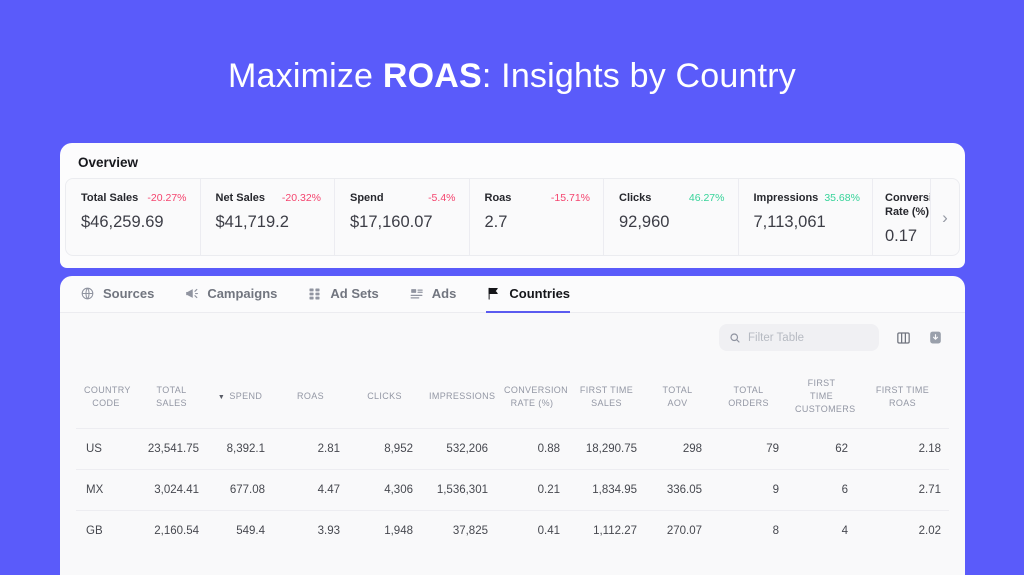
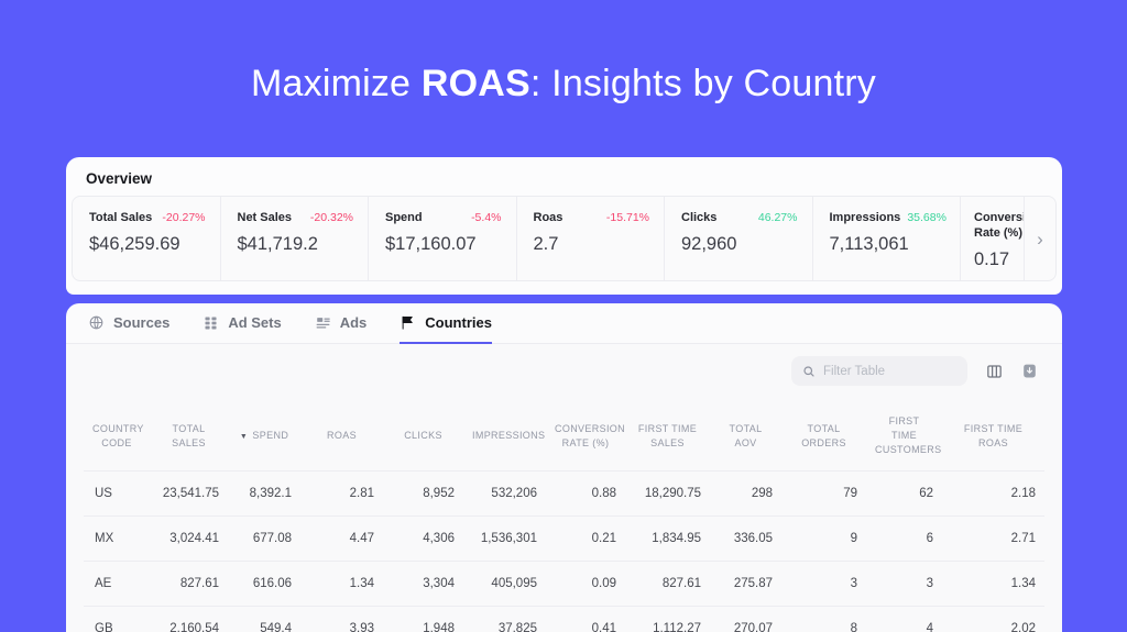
  Maximize ROAS: Insights by Country
  Overview
  Total Sales
  -20.27%
  $46,259.69
  Net Sales
  -20.32%
  $41,719.2
  Spend
  -5.4%
  $17,160.07
  Roas
  -15.71%
  2.7
  Clicks
  46.27%
  92,960
  Impressions
  35.68%
  7,113,061
  Convers Rate (%)
  0.17
  ›
  Sources
- Campaigns
  Ad Sets
  Ads
  Countries
  Filter Table
  COUNTRY CODE	TOTAL SALES	SPEND	ROAS	CLICKS	IMPRESSIONS	CONVERSION RATE (%)	FIRST TIME SALES	TOTAL AOV	TOTAL ORDERS	FIRST TIME CUSTOMERS	FIRST TIME ROAS
  US	23,541.75	8,392.1	2.81	8,952	532,206	0.88	18,290.75	298	79	62	2.18
  MX	3,024.41	677.08	4.47	4,306	1,536,301	0.21	1,834.95	336.05	9	6	2.71
+ AE	827.61	616.06	1.34	3,304	405,095	0.09	827.61	275.87	3	3	1.34
  GB	2,160.54	549.4	3.93	1,948	37,825	0.41	1,112.27	270.07	8	4	2.02
